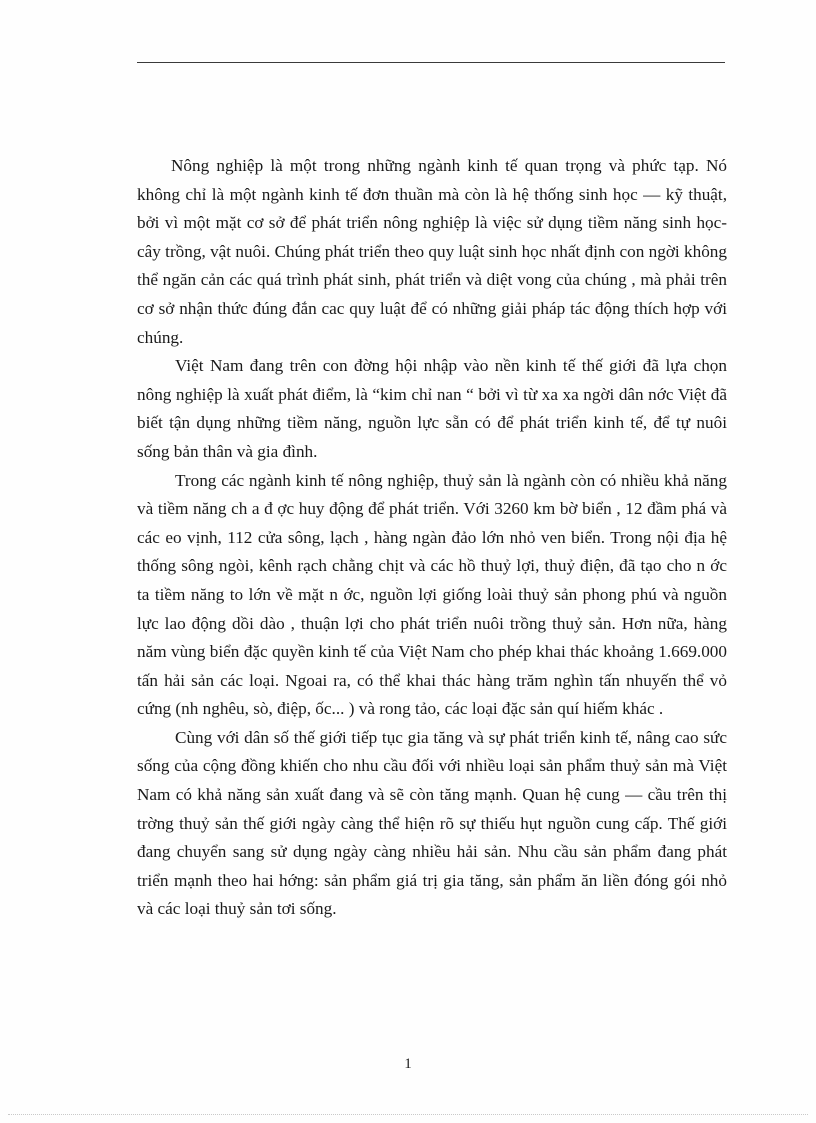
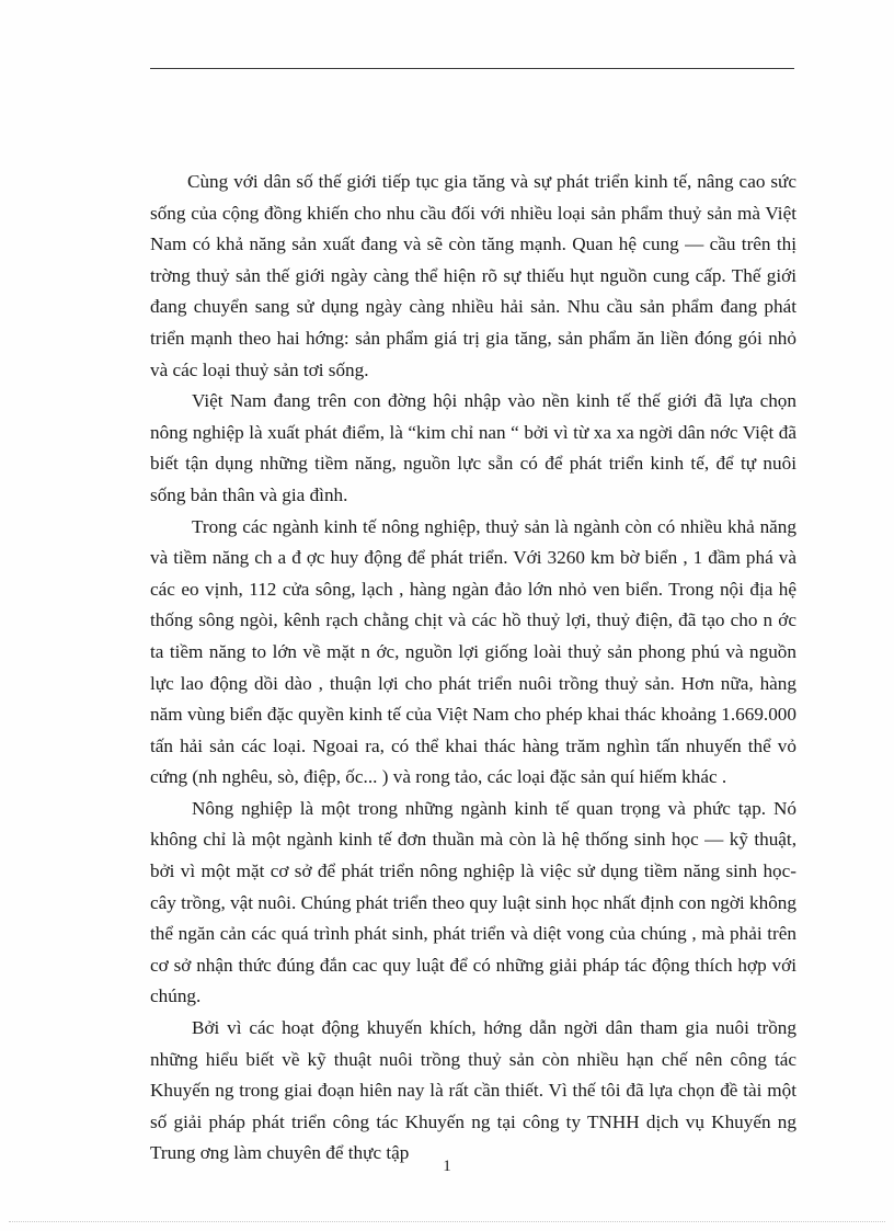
- Nông nghiệp là một trong những ngành kinh tế quan trọng và phức tạp. Nó không chỉ là một ngành kinh tế đơn thuần mà còn là hệ thống sinh học — kỹ thuật, bởi vì một mặt cơ sở để phát triển nông nghiệp là việc sử dụng tiềm năng sinh học- cây trồng, vật nuôi. Chúng phát triển theo quy luật sinh học nhất định con ngời không thể ngăn cản các quá trình phát sinh, phát triển và diệt vong của chúng , mà phải trên cơ sở nhận thức đúng đắn cac quy luật để có những giải pháp tác động thích hợp với chúng.
+ Cùng với dân số thế giới tiếp tục gia tăng và sự phát triển kinh tế, nâng cao sức sống của cộng đồng khiến cho nhu cầu đối với nhiều loại sản phẩm thuỷ sản mà Việt Nam có khả năng sản xuất đang và sẽ còn tăng mạnh. Quan hệ cung — cầu trên thị trờng thuỷ sản thế giới ngày càng thể hiện rõ sự thiếu hụt nguồn cung cấp. Thế giới đang chuyển sang sử dụng ngày càng nhiều hải sản. Nhu cầu sản phẩm đang phát triển mạnh theo hai hớng: sản phẩm giá trị gia tăng, sản phẩm ăn liền đóng gói nhỏ và các loại thuỷ sản tơi sống.
  Việt Nam đang trên con đờng hội nhập vào nền kinh tế thế giới đã lựa chọn nông nghiệp là xuất phát điểm, là “kim chỉ nan “ bởi vì từ xa xa ngời dân nớc Việt đã biết tận dụng những tiềm năng, nguồn lực sẵn có để phát triển kinh tế, để tự nuôi sống bản thân và gia đình.
- Trong các ngành kinh tế nông nghiệp, thuỷ sản là ngành còn có nhiều khả năng và tiềm năng ch a đ ợc huy động để phát triển. Với 3260 km bờ biển , 12 đầm phá và các eo vịnh, 112 cửa sông, lạch , hàng ngàn đảo lớn nhỏ ven biển. Trong nội địa hệ thống sông ngòi, kênh rạch chằng chịt và các hồ thuỷ lợi, thuỷ điện, đã tạo cho n ớc ta tiềm năng to lớn về mặt n ớc, nguồn lợi giống loài thuỷ sản phong phú và nguồn lực lao động dồi dào , thuận lợi cho phát triển nuôi trồng thuỷ sản. Hơn nữa, hàng năm vùng biển đặc quyền kinh tế của Việt Nam cho phép khai thác khoảng 1.669.000 tấn hải sản các loại. Ngoai ra, có thể khai thác hàng trăm nghìn tấn nhuyến thể vỏ cứng (nh nghêu, sò, điệp, ốc... ) và rong tảo, các loại đặc sản quí hiếm khác .
+ Trong các ngành kinh tế nông nghiệp, thuỷ sản là ngành còn có nhiều khả năng và tiềm năng ch a đ ợc huy động để phát triển. Với 3260 km bờ biển , 1 đầm phá và các eo vịnh, 112 cửa sông, lạch , hàng ngàn đảo lớn nhỏ ven biển. Trong nội địa hệ thống sông ngòi, kênh rạch chằng chịt và các hồ thuỷ lợi, thuỷ điện, đã tạo cho n ớc ta tiềm năng to lớn về mặt n ớc, nguồn lợi giống loài thuỷ sản phong phú và nguồn lực lao động dồi dào , thuận lợi cho phát triển nuôi trồng thuỷ sản. Hơn nữa, hàng năm vùng biển đặc quyền kinh tế của Việt Nam cho phép khai thác khoảng 1.669.000 tấn hải sản các loại. Ngoai ra, có thể khai thác hàng trăm nghìn tấn nhuyến thể vỏ cứng (nh nghêu, sò, điệp, ốc... ) và rong tảo, các loại đặc sản quí hiếm khác .
- Cùng với dân số thế giới tiếp tục gia tăng và sự phát triển kinh tế, nâng cao sức sống của cộng đồng khiến cho nhu cầu đối với nhiều loại sản phẩm thuỷ sản mà Việt Nam có khả năng sản xuất đang và sẽ còn tăng mạnh. Quan hệ cung — cầu trên thị trờng thuỷ sản thế giới ngày càng thể hiện rõ sự thiếu hụt nguồn cung cấp. Thế giới đang chuyển sang sử dụng ngày càng nhiều hải sản. Nhu cầu sản phẩm đang phát triển mạnh theo hai hớng: sản phẩm giá trị gia tăng, sản phẩm ăn liền đóng gói nhỏ và các loại thuỷ sản tơi sống.
+ Nông nghiệp là một trong những ngành kinh tế quan trọng và phức tạp. Nó không chỉ là một ngành kinh tế đơn thuần mà còn là hệ thống sinh học — kỹ thuật, bởi vì một mặt cơ sở để phát triển nông nghiệp là việc sử dụng tiềm năng sinh học- cây trồng, vật nuôi. Chúng phát triển theo quy luật sinh học nhất định con ngời không thể ngăn cản các quá trình phát sinh, phát triển và diệt vong của chúng , mà phải trên cơ sở nhận thức đúng đắn cac quy luật để có những giải pháp tác động thích hợp với chúng.
+ Bởi vì các hoạt động khuyến khích, hớng dẫn ngời dân tham gia nuôi trồng những hiểu biết về kỹ thuật nuôi trồng thuỷ sản còn nhiều hạn chế nên công tác Khuyến ng trong giai đoạn hiên nay là rất cần thiết. Vì thế tôi đã lựa chọn đề tài một số giải pháp phát triển công tác Khuyến ng tại công ty TNHH dịch vụ Khuyến ng Trung ơng làm chuyên để thực tập
  1
